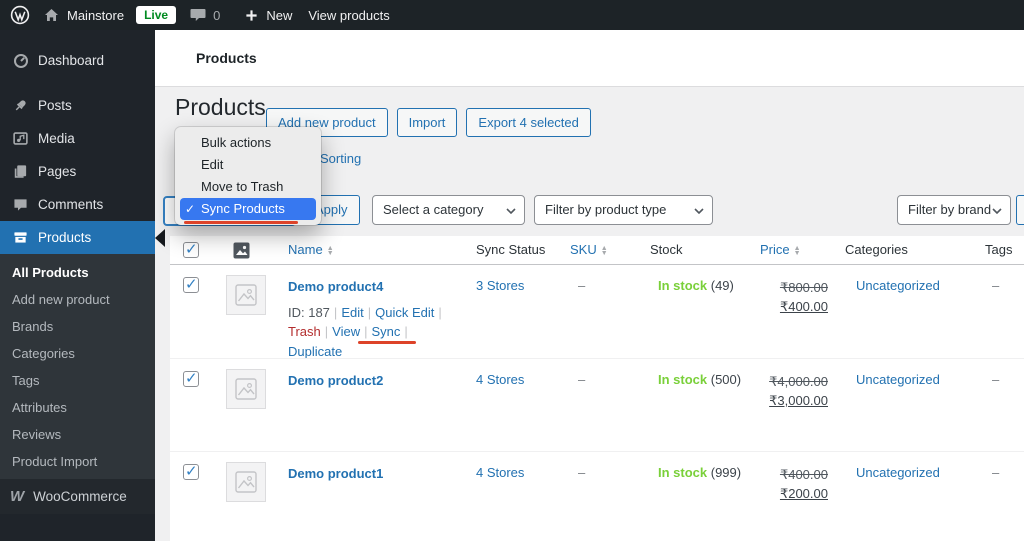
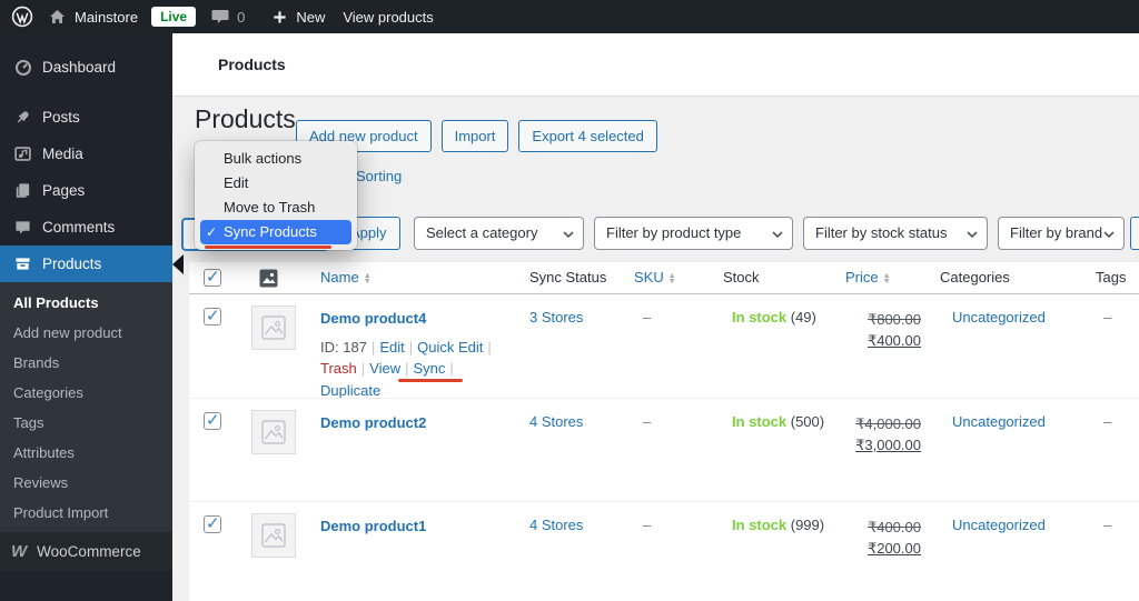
  Mainstore
  Live
  0
  New
  View products
  Dashboard
  Posts
  Media
  Pages
  Comments
  Products
  All Products
  Add new product
  Brands
  Categories
  Tags
  Attributes
  Reviews
  Product Import
  W
  WooCommerce
  Products
  Products
  Add new product
  Import
  Export 4 selected
  Sorting
  pply
  Select a category
  Filter by product type
+ Filter by stock status
  Filter by brand
  Bulk actions
  Edit
  Move to Trash
  ✓
  Sync Products
  ✓
  Name
  Sync Status
  SKU
  Stock
  Price
  Categories
  Tags
  ✓
  Demo product4
  ID: 187 | Edit | Quick Edit |
  Trash | View | Sync |
  Duplicate
  3 Stores
  –
  In stock (49)
  ₹800.00
  ₹400.00
  Uncategorized
  –
  ✓
  Demo product2
  4 Stores
  –
  In stock (500)
  ₹4,000.00
  ₹3,000.00
  Uncategorized
  –
  ✓
  Demo product1
  4 Stores
  –
  In stock (999)
  ₹400.00
  ₹200.00
  Uncategorized
  –
